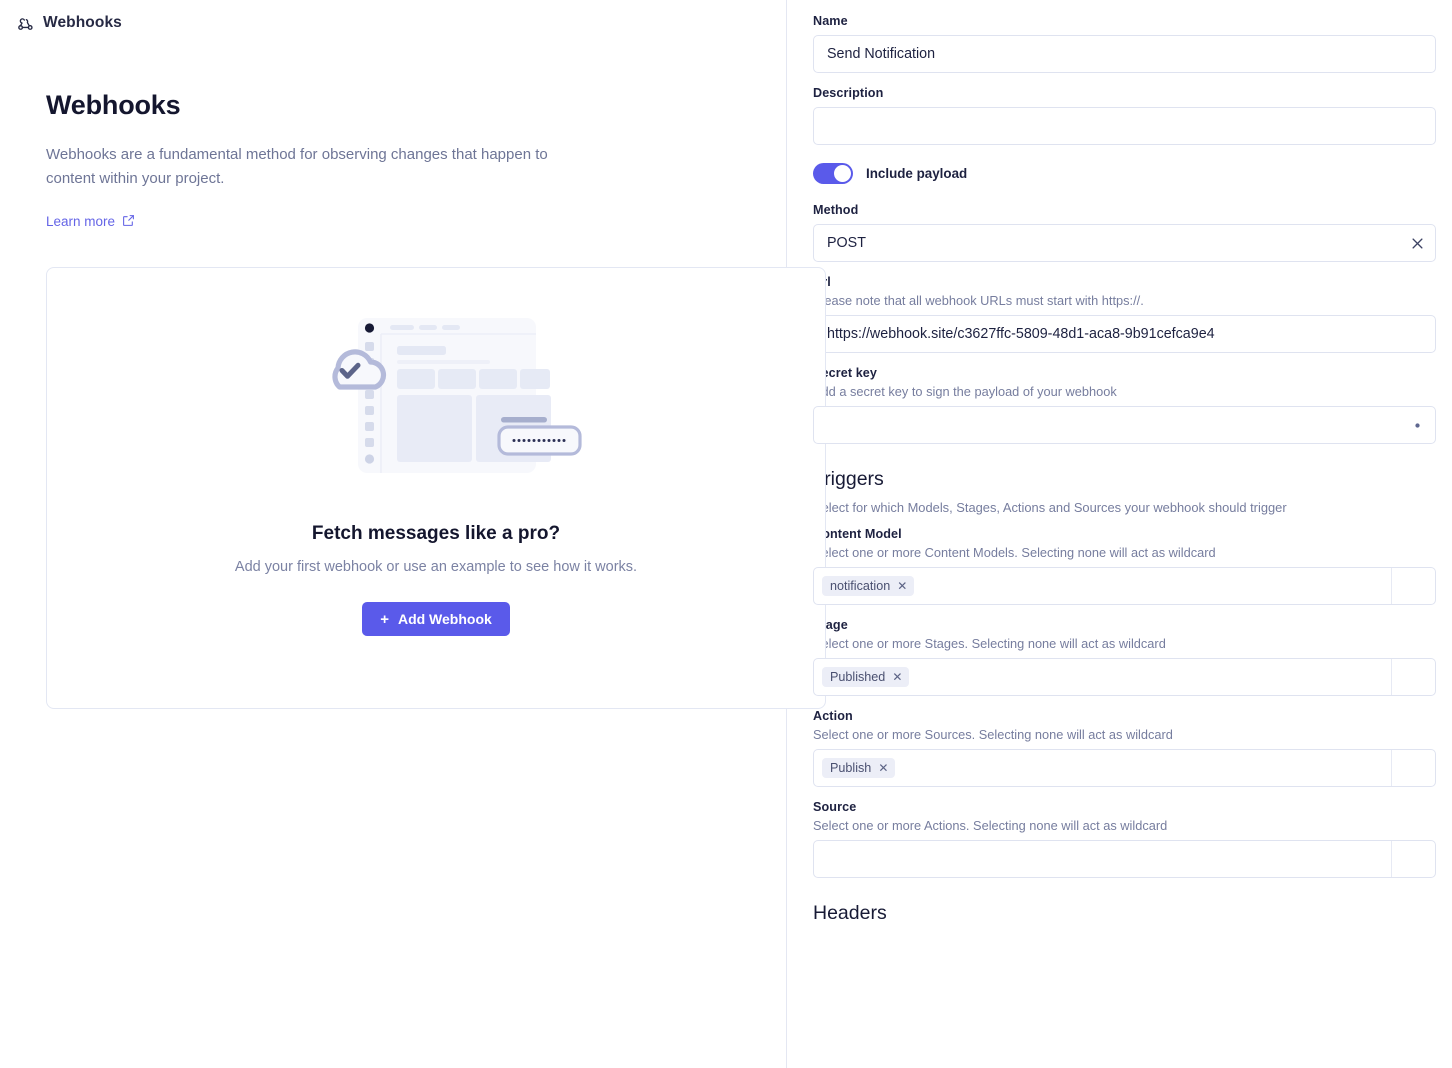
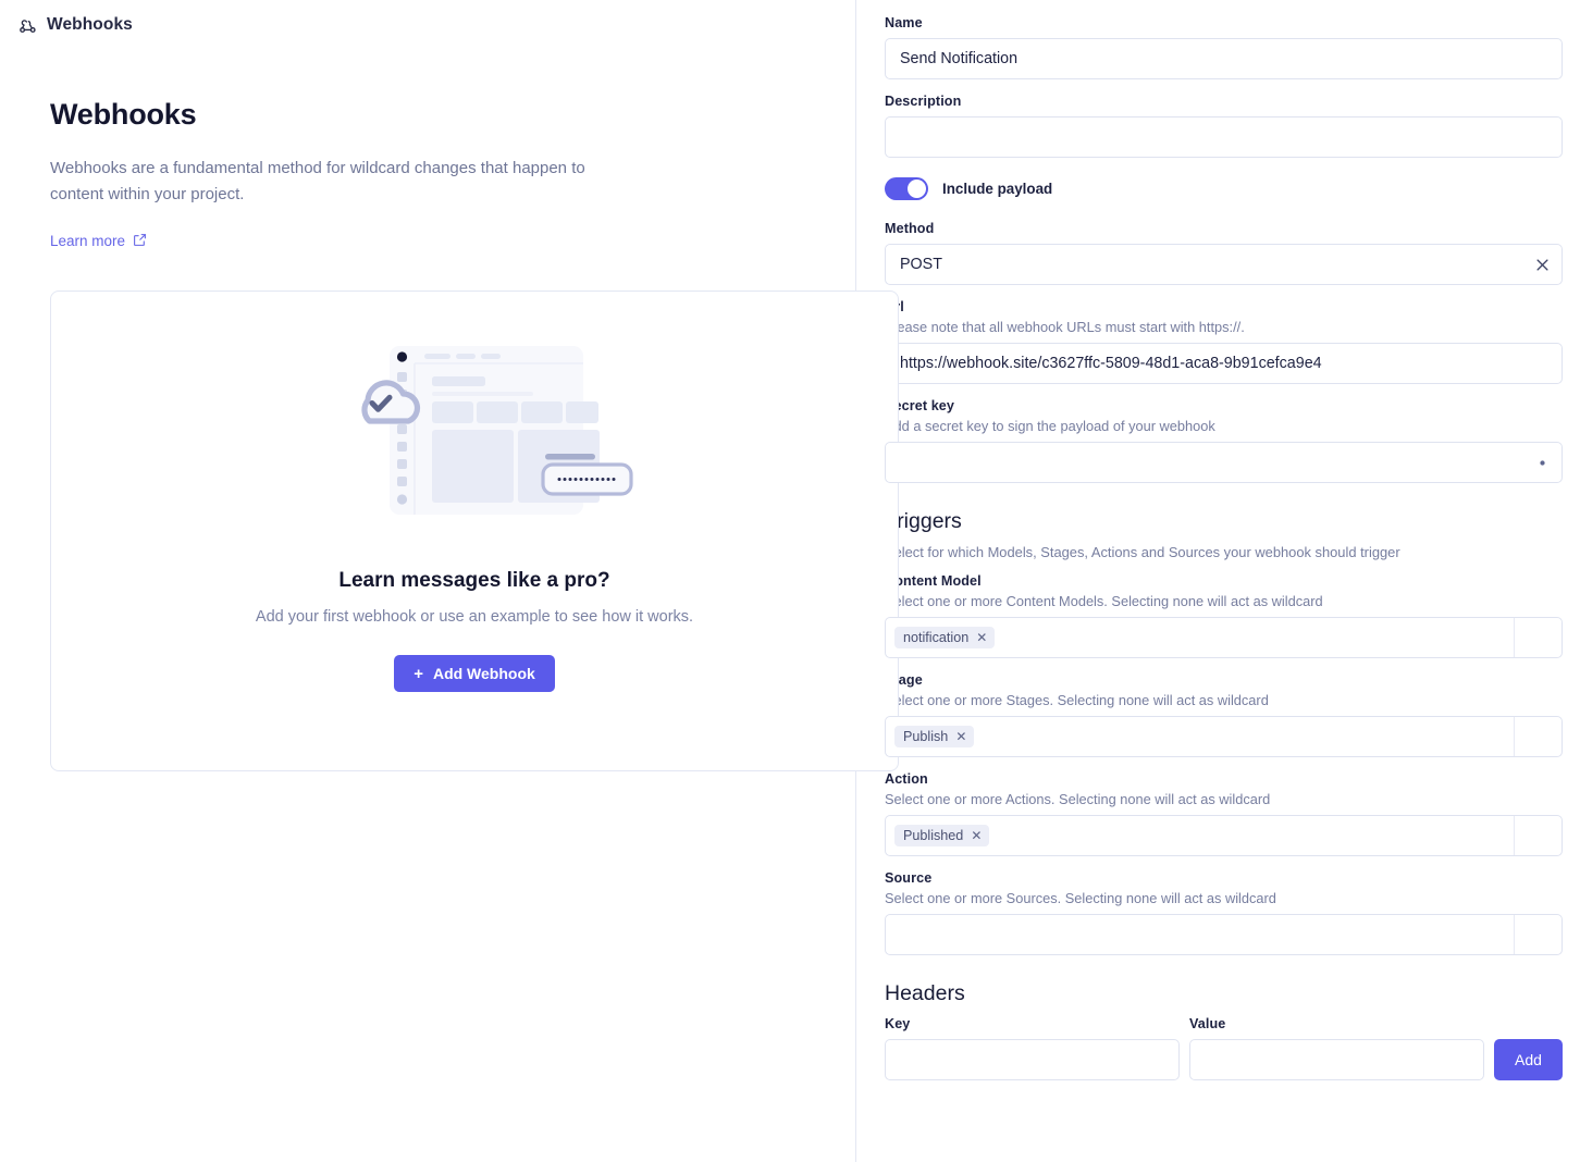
  Webhooks
  Webhooks
- Webhooks are a fundamental method for observing changes that happen to content within your project.
+ Webhooks are a fundamental method for wildcard changes that happen to content within your project.
  Learn more
- Fetch messages like a pro?
+ Learn messages like a pro?
  Add your first webhook or use an example to see how it works.
  +
  Add Webhook
  Name
  Send Notification
  Description
  Include payload
  Method
  POST
  ease note that all webhook URLs must start with https://.
  https://webhook.site/c3627ffc-5809-48d1-aca8-9b91cefca9e4
  cret key
  d a secret key to sign the payload of your webhook
  riggers
  lect for which Models, Stages, Actions and Sources your webhook should trigger
  ontent Model
  lect one or more Content Models. Selecting none will act as wildcard
  notification
  ✕
  lect one or more Stages. Selecting none will act as wildcard
- Published
+ Publish
  ✕
  Action
- Select one or more Sources. Selecting none will act as wildcard
+ Select one or more Actions. Selecting none will act as wildcard
- Publish
+ Published
  ✕
  Source
- Select one or more Actions. Selecting none will act as wildcard
+ Select one or more Sources. Selecting none will act as wildcard
  Headers
+ Key
+ Value
+ Add
